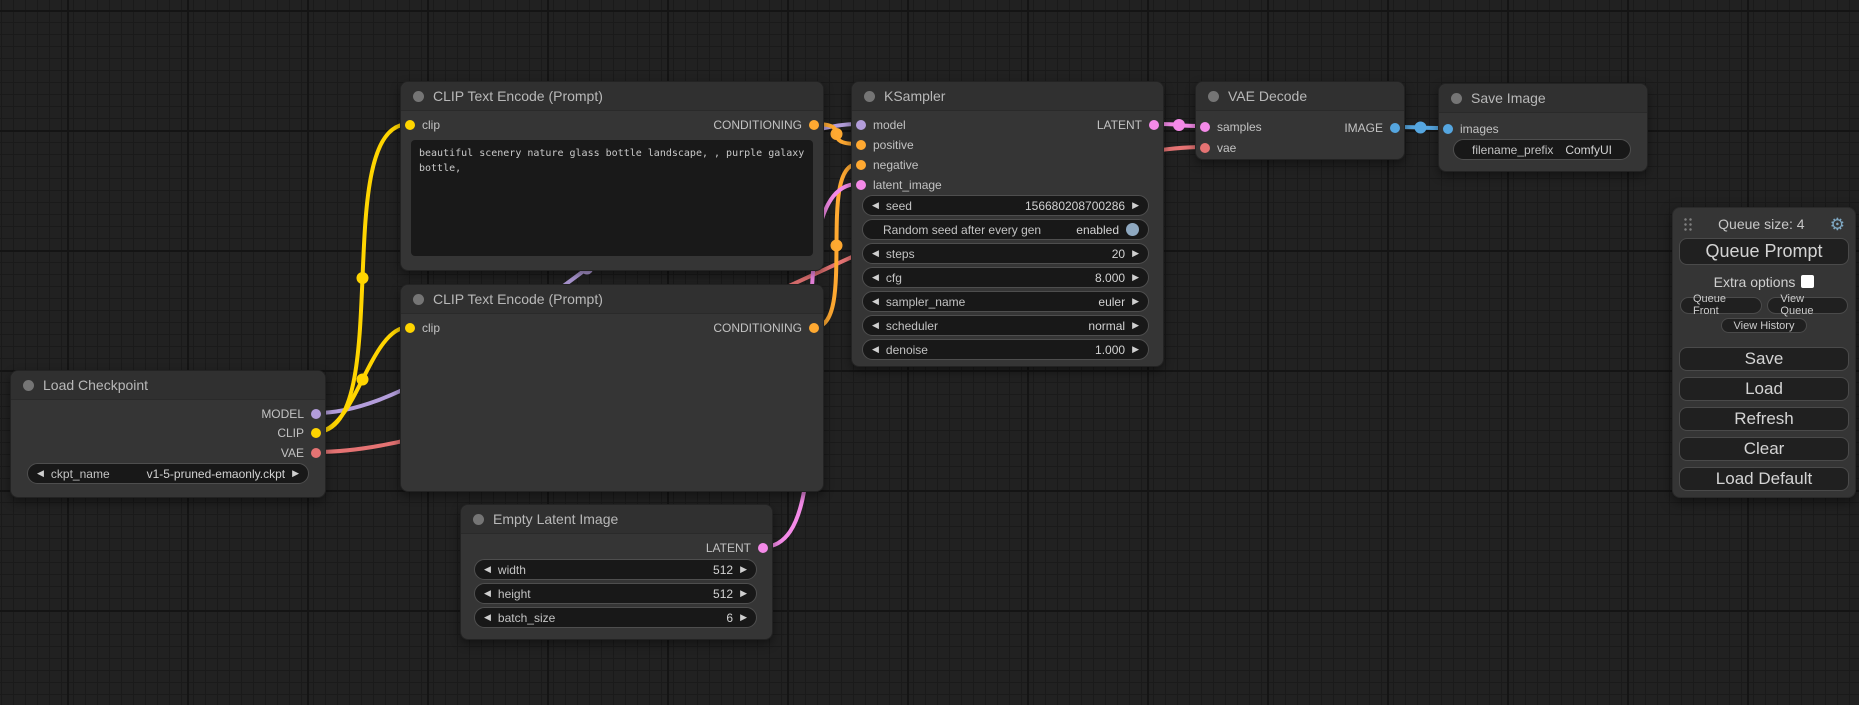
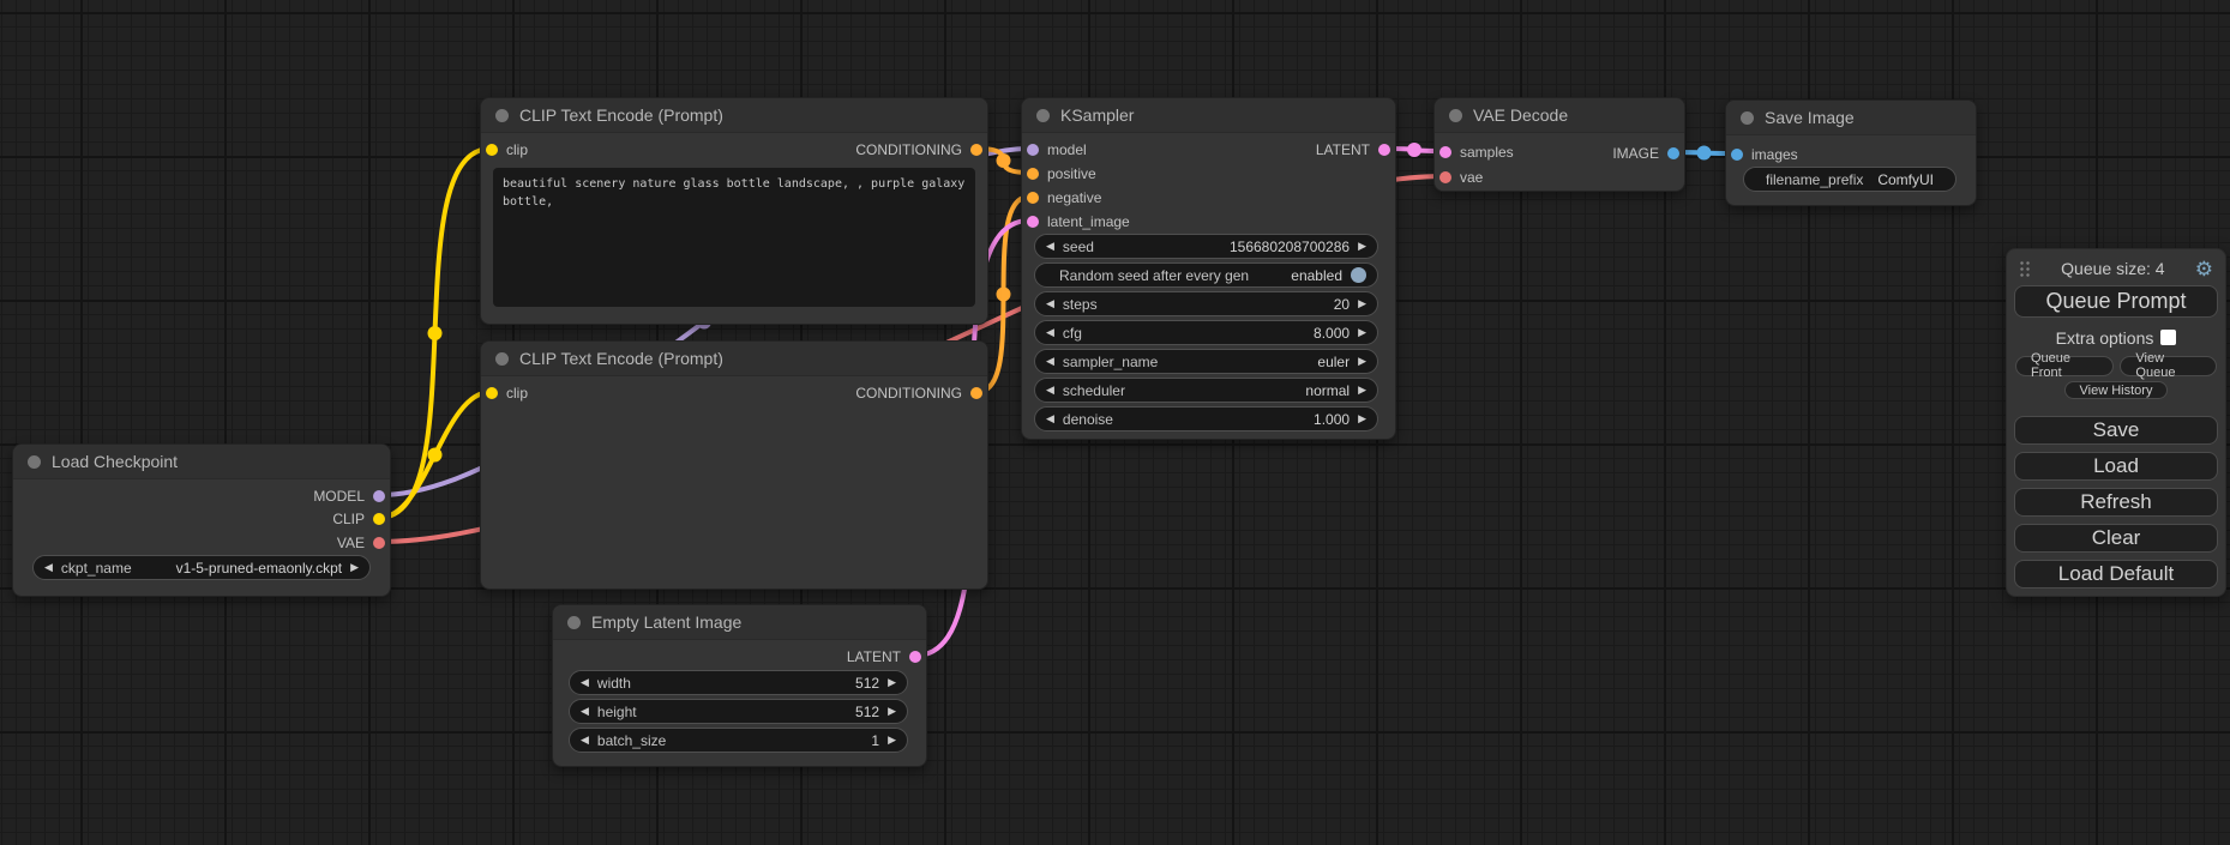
  Load Checkpoint
  MODEL
  CLIP
  VAE
  ◀
  ckpt_name
  v1-5-pruned-emaonly.ckpt
  ▶
  CLIP Text Encode (Prompt)
  clip
  CONDITIONING
  beautiful scenery nature glass bottle landscape, , purple galaxy bottle,
  CLIP Text Encode (Prompt)
  clip
  CONDITIONING
  KSampler
  model
  positive
  negative
  latent_image
  LATENT
  ◀
  seed
  156680208700286
  ▶
  Random seed after every gen
  enabled
  ◀
  steps
  20
  ▶
  ◀
  cfg
  8.000
  ▶
  ◀
  sampler_name
  euler
  ▶
  ◀
  scheduler
  normal
  ▶
  ◀
  denoise
  1.000
  ▶
  VAE Decode
  samples
  vae
  IMAGE
  Save Image
  images
  filename_prefix
  ComfyUI
  Empty Latent Image
  LATENT
  ◀
  width
  512
  ▶
  ◀
  height
  512
  ▶
  ◀
  batch_size
- 6
+ 1
  ▶
  Queue size: 4
  ⚙
  Queue Prompt
  Extra options
  Queue Front
  View Queue
  View History
  Save
  Load
  Refresh
  Clear
  Load Default
